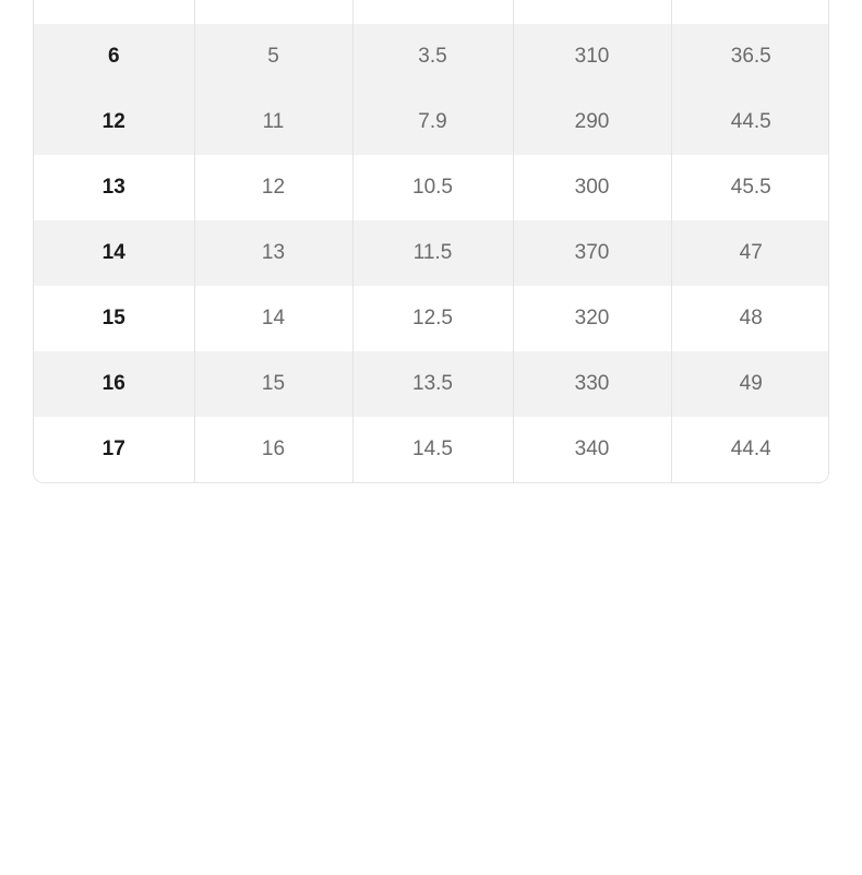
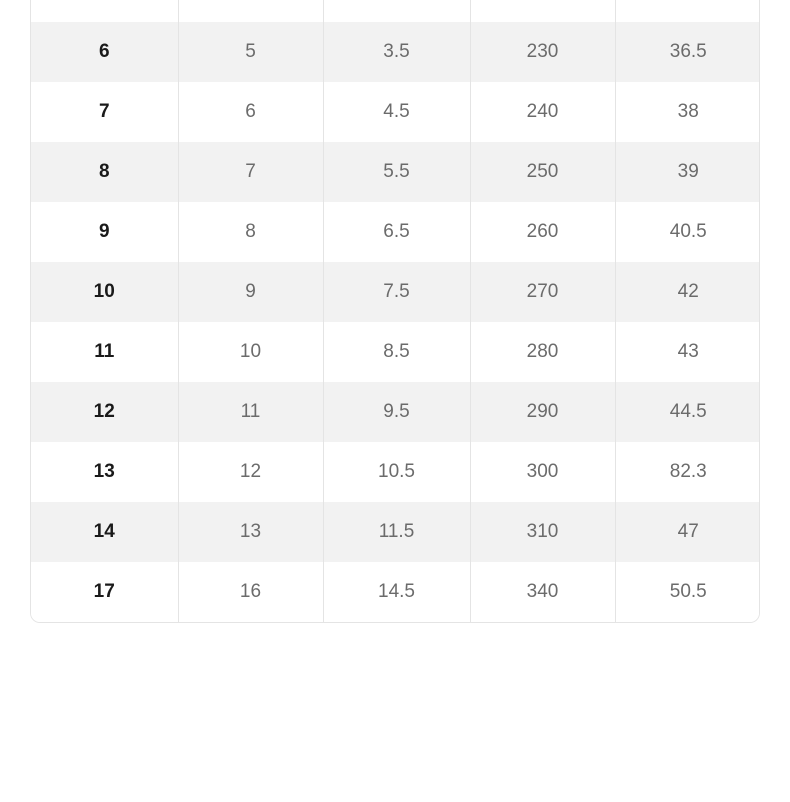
- 6	5	3.5	310	36.5
+ 6	5	3.5	230	36.5
+ 7	6	4.5	240	38
+ 8	7	5.5	250	39
+ 9	8	6.5	260	40.5
+ 10	9	7.5	270	42
+ 11	10	8.5	280	43
- 12	11	7.9	290	44.5
+ 12	11	9.5	290	44.5
- 13	12	10.5	300	45.5
+ 13	12	10.5	300	82.3
- 14	13	11.5	370	47
+ 14	13	11.5	310	47
- 15	14	12.5	320	48
- 16	15	13.5	330	49
- 17	16	14.5	340	44.4
+ 17	16	14.5	340	50.5
